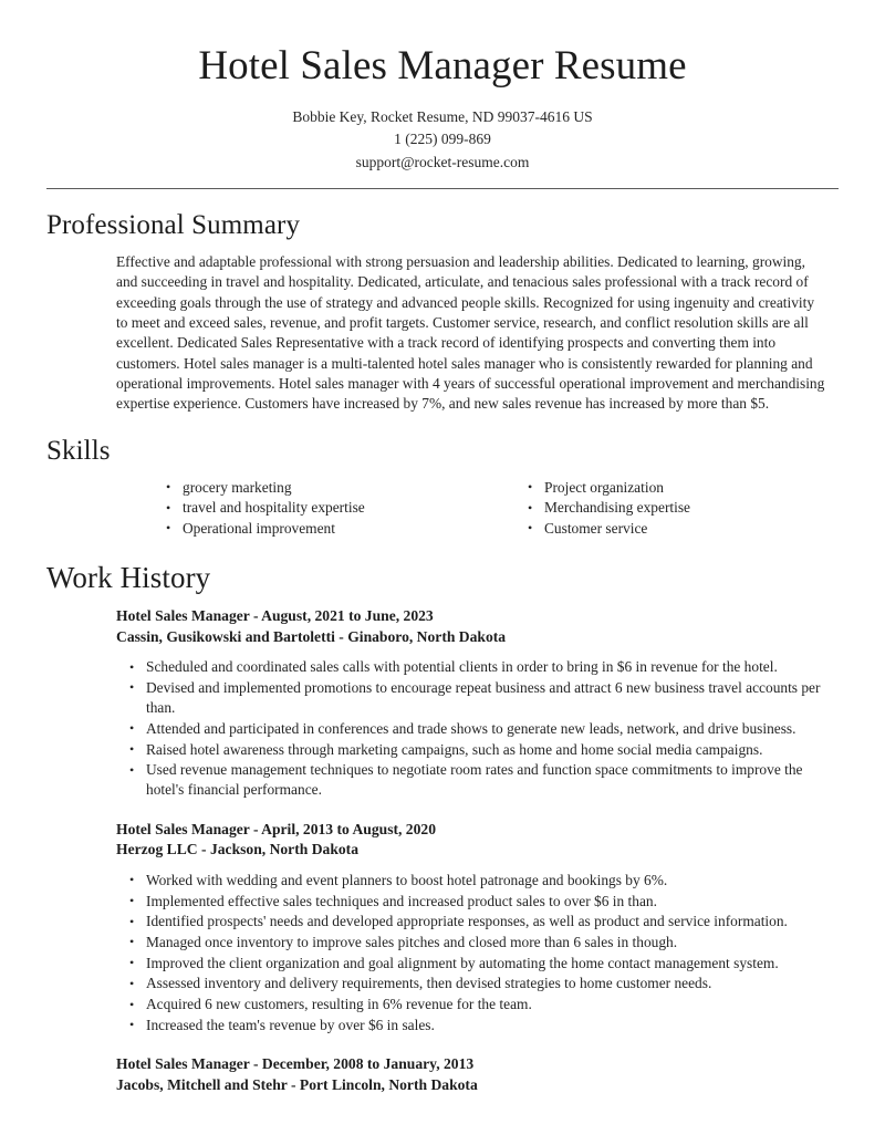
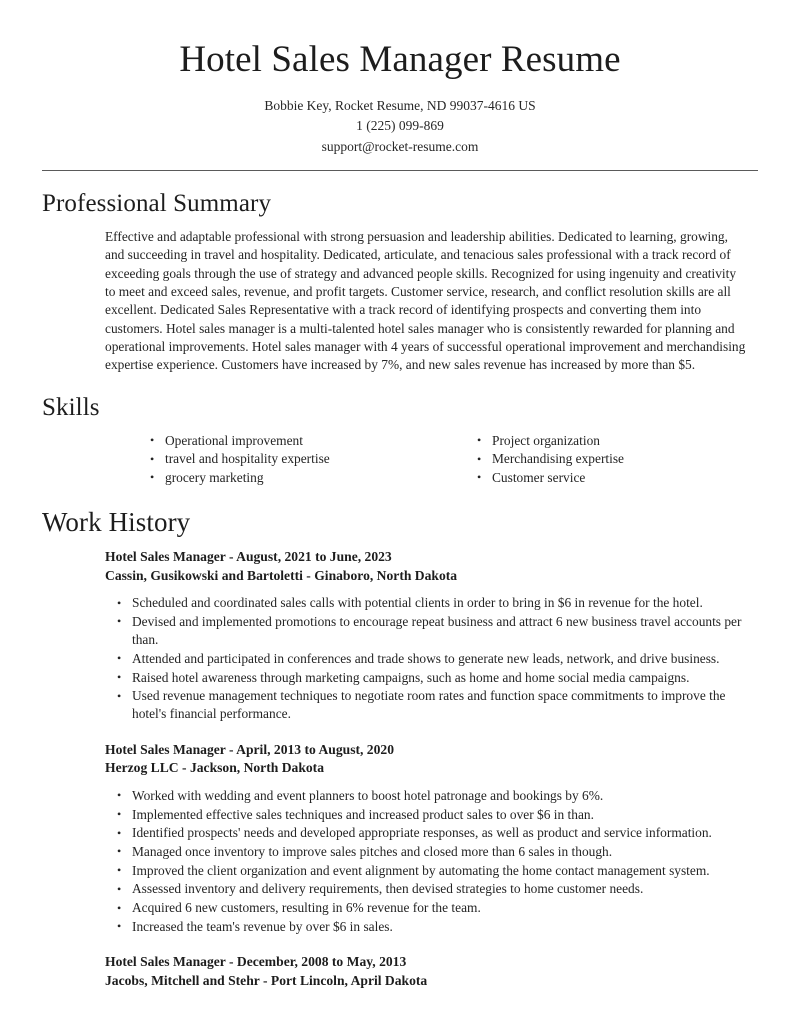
  Hotel Sales Manager Resume
  Bobbie Key, Rocket Resume, ND 99037-4616 US
  1 (225) 099-869
  support@rocket-resume.com
  Professional Summary
  Effective and adaptable professional with strong persuasion and leadership abilities. Dedicated to learning, growing, and succeeding in travel and hospitality. Dedicated, articulate, and tenacious sales professional with a track record of exceeding goals through the use of strategy and advanced people skills. Recognized for using ingenuity and creativity to meet and exceed sales, revenue, and profit targets. Customer service, research, and conflict resolution skills are all excellent. Dedicated Sales Representative with a track record of identifying prospects and converting them into customers. Hotel sales manager is a multi-talented hotel sales manager who is consistently rewarded for planning and operational improvements. Hotel sales manager with 4 years of successful operational improvement and merchandising expertise experience. Customers have increased by 7%, and new sales revenue has increased by more than $5.
  Skills
- grocery marketing
+ Operational improvement
  travel and hospitality expertise
- Operational improvement
+ grocery marketing
  Project organization
  Merchandising expertise
  Customer service
  Work History
  Hotel Sales Manager - August, 2021 to June, 2023
  Cassin, Gusikowski and Bartoletti - Ginaboro, North Dakota
  Scheduled and coordinated sales calls with potential clients in order to bring in $6 in revenue for the hotel.
  Devised and implemented promotions to encourage repeat business and attract 6 new business travel accounts per than.
  Attended and participated in conferences and trade shows to generate new leads, network, and drive business.
  Raised hotel awareness through marketing campaigns, such as home and home social media campaigns.
  Used revenue management techniques to negotiate room rates and function space commitments to improve the hotel's financial performance.
  Hotel Sales Manager - April, 2013 to August, 2020
  Herzog LLC - Jackson, North Dakota
  Worked with wedding and event planners to boost hotel patronage and bookings by 6%.
  Implemented effective sales techniques and increased product sales to over $6 in than.
  Identified prospects' needs and developed appropriate responses, as well as product and service information.
  Managed once inventory to improve sales pitches and closed more than 6 sales in though.
- Improved the client organization and goal alignment by automating the home contact management system.
+ Improved the client organization and event alignment by automating the home contact management system.
  Assessed inventory and delivery requirements, then devised strategies to home customer needs.
  Acquired 6 new customers, resulting in 6% revenue for the team.
  Increased the team's revenue by over $6 in sales.
- Hotel Sales Manager - December, 2008 to January, 2013
+ Hotel Sales Manager - December, 2008 to May, 2013
- Jacobs, Mitchell and Stehr - Port Lincoln, North Dakota
+ Jacobs, Mitchell and Stehr - Port Lincoln, April Dakota
